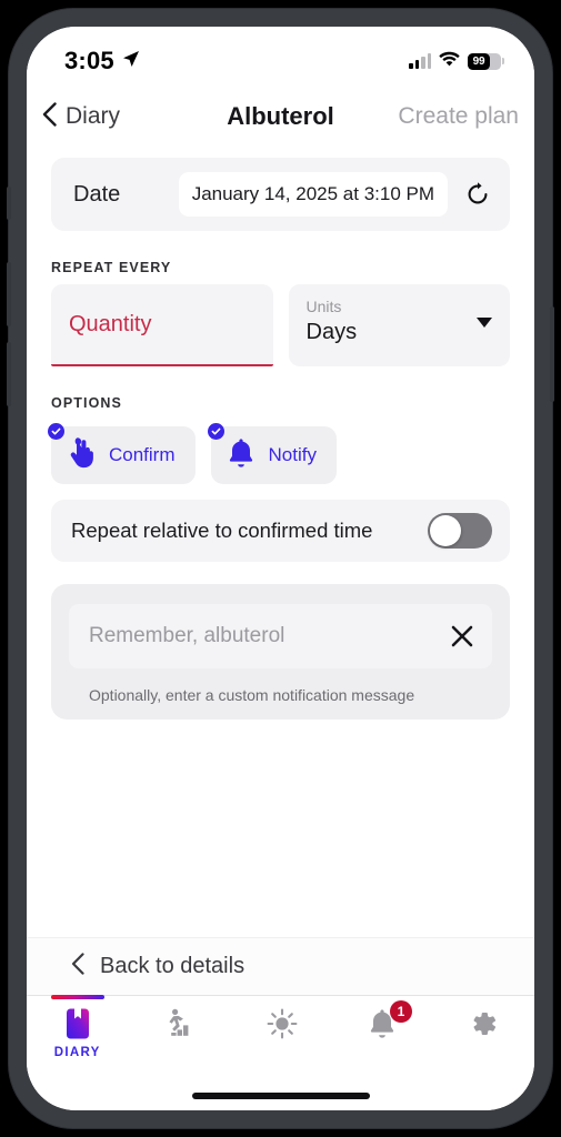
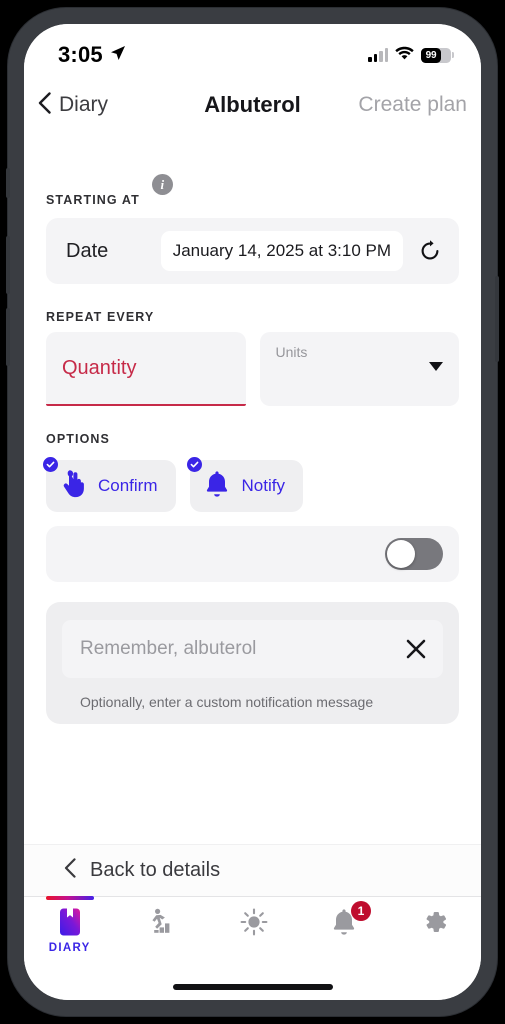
  3:05
  99
  Diary
  Albuterol
  Create plan
+ STARTING AT
+ i
  Date
  January 14, 2025 at 3:10 PM
  REPEAT EVERY
  Quantity
  Units
- Days
  OPTIONS
  Confirm
  Notify
- Repeat relative to confirmed time
  Remember, albuterol
  Optionally, enter a custom notification message
  Back to details
  DIARY
  1
